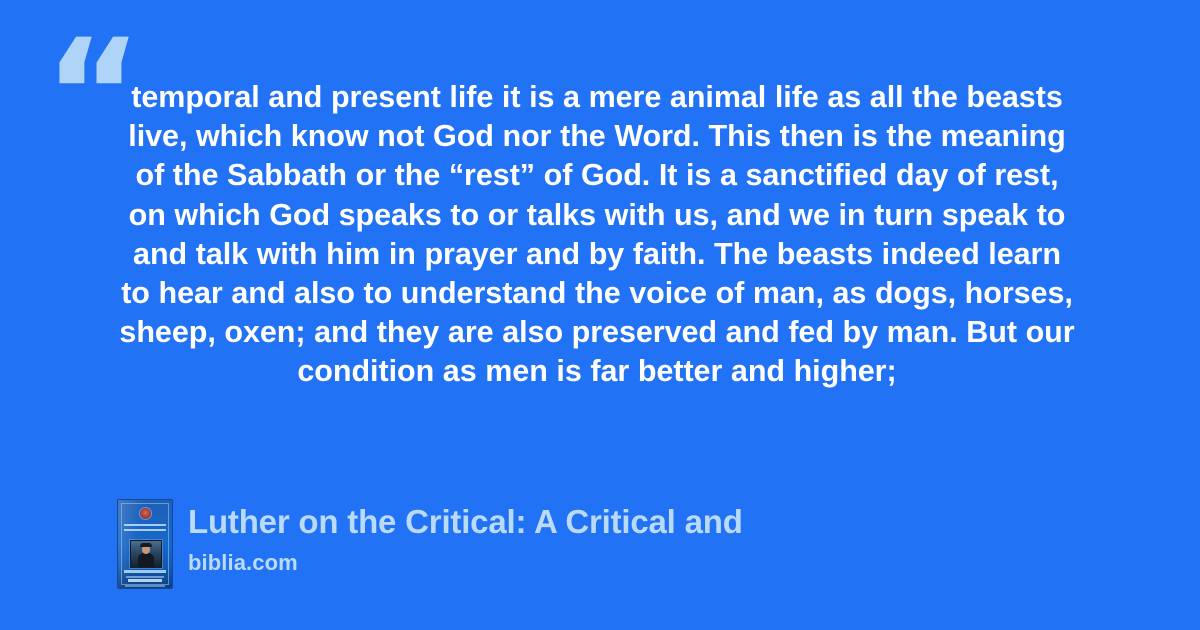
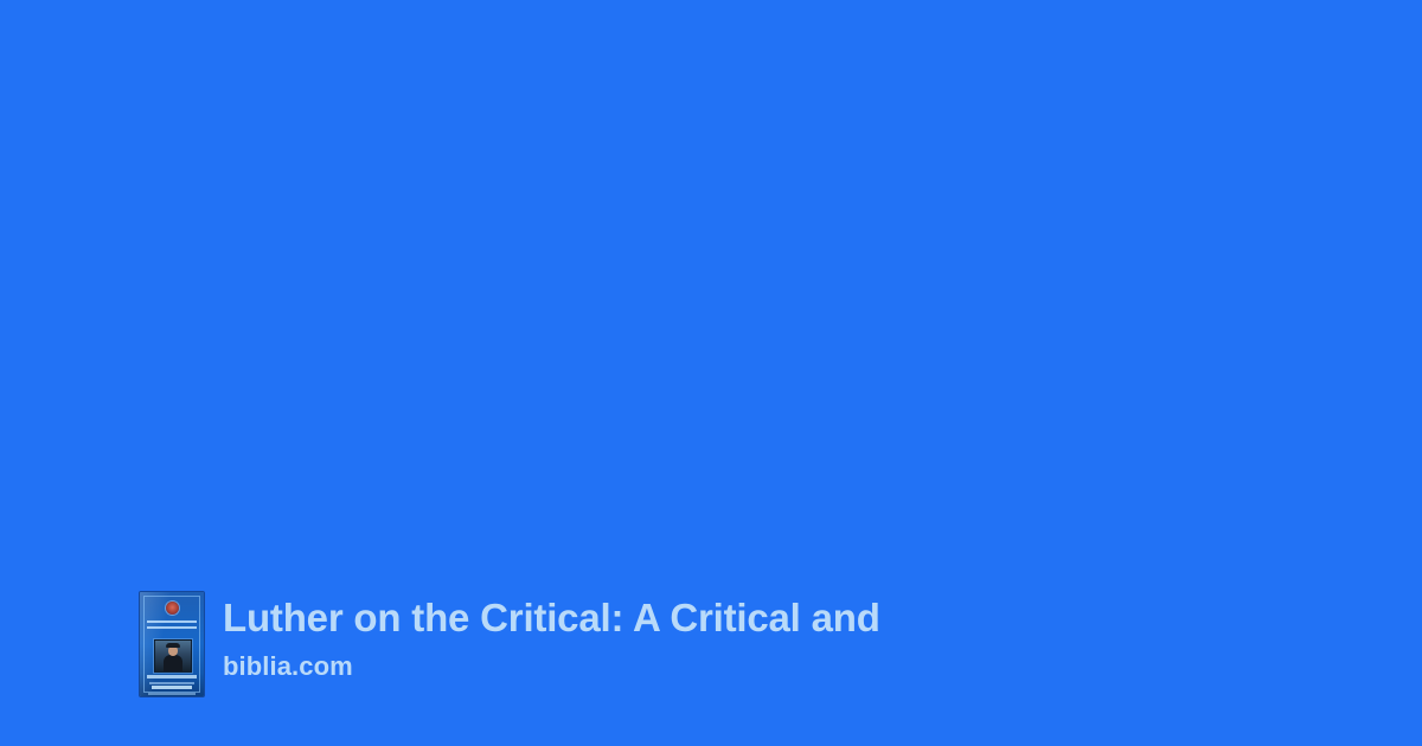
- “
- temporal and present life it is a mere animal life as all the beasts live, which know not God nor the Word. This then is the meaning of the Sabbath or the “rest” of God. It is a sanctified day of rest, on which God speaks to or talks with us, and we in turn speak to and talk with him in prayer and by faith. The beasts indeed learn to hear and also to understand the voice of man, as dogs, horses, sheep, oxen; and they are also preserved and fed by man. But our condition as men is far better and higher;
  Luther on the Critical: A Critical and
  biblia.com
